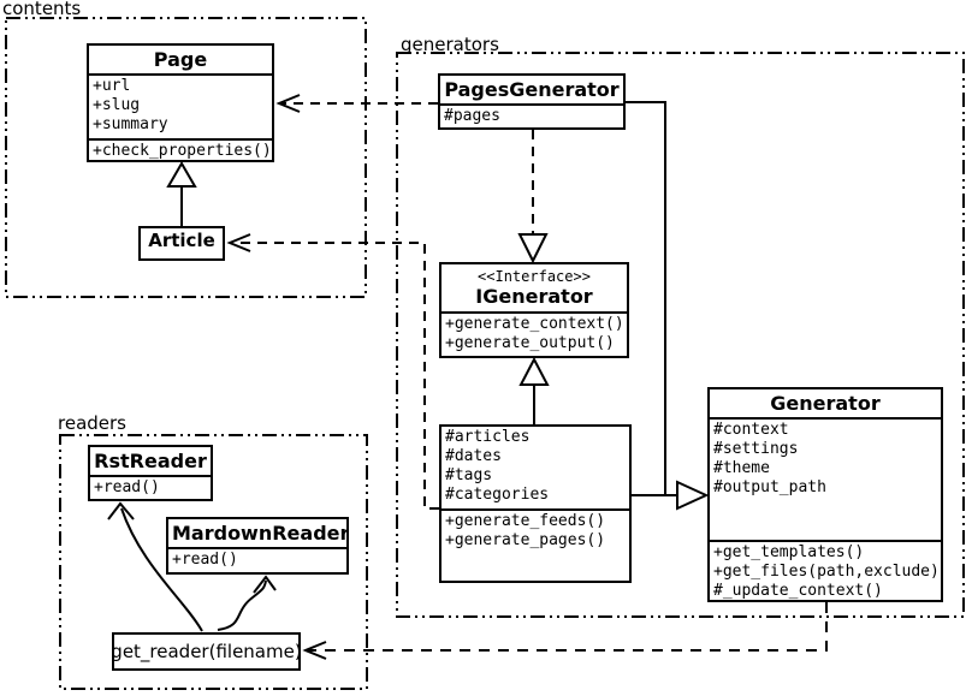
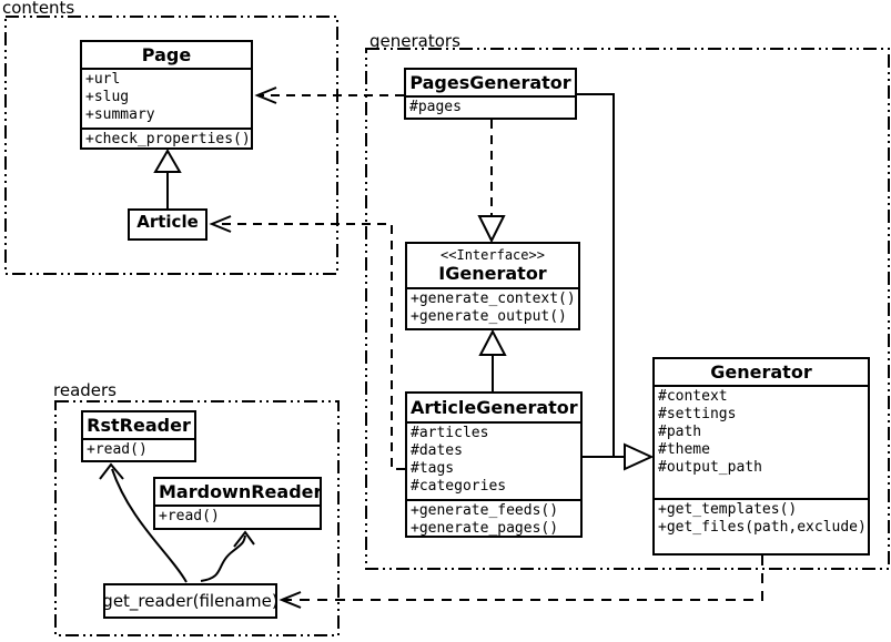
  contents
  generators
  readers
  Page
  +url
  +slug
  +summary
  +check_properties()
  Article
  PagesGenerator
  #pages
  <<Interface>>
  IGenerator
  +generate_context()
  +generate_output()
+ ArticleGenerator
  #articles
  #dates
  #tags
  #categories
  +generate_feeds()
  +generate_pages()
  Generator
  #context
  #settings
+ #path
  #theme
  #output_path
  +get_templates()
  +get_files(path,exclude)
- #_update_context()
  RstReader
  +read()
  MardownReader
  +read()
  get_reader(filename)
